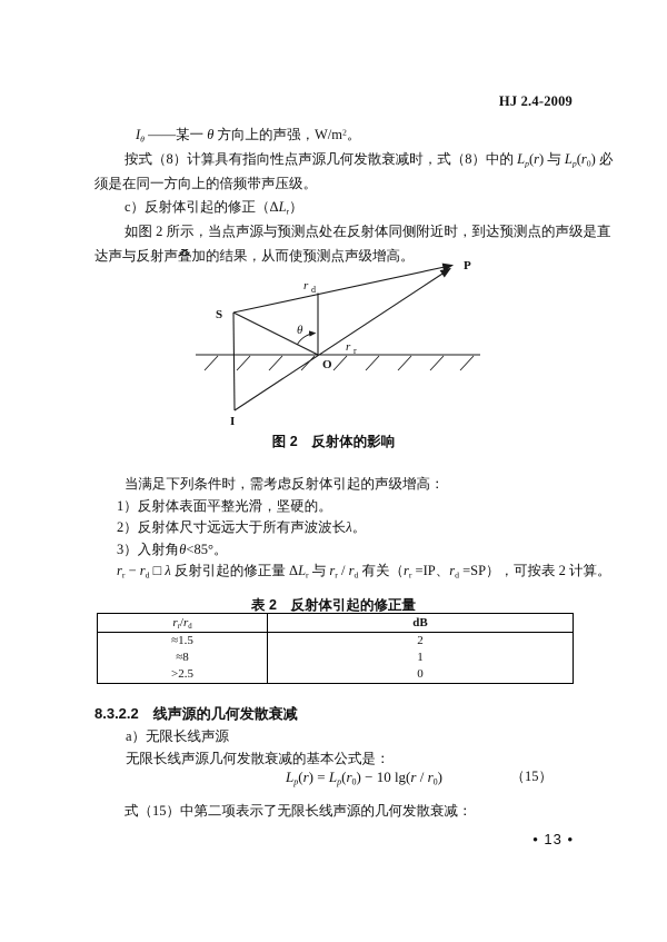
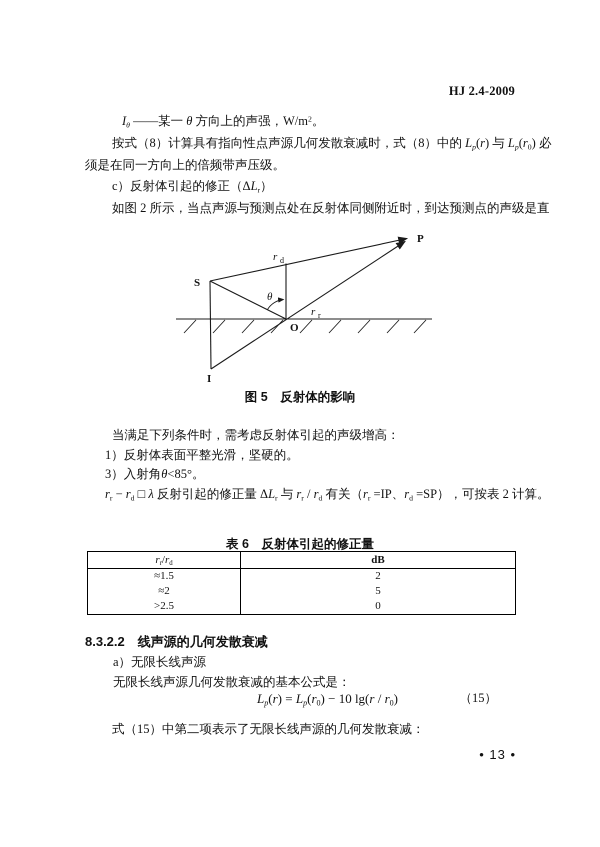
  HJ 2.4-2009
  Iθ ——某一 θ 方向上的声强，W/m2。
  按式（8）计算具有指向性点声源几何发散衰减时，式（8）中的 Lp(r) 与 Lp(r0) 必
  须是在同一方向上的倍频带声压级。
  c）反射体引起的修正（ΔLr）
  如图 2 所示，当点声源与预测点处在反射体同侧附近时，到达预测点的声级是直
- 达声与反射声叠加的结果，从而使预测点声级增高。
  S
  P
  O
  I
  θ
  r
  d
  r
  r
- 图 2 反射体的影响
+ 图 5 反射体的影响
  当满足下列条件时，需考虑反射体引起的声级增高：
  1）反射体表面平整光滑，坚硬的。
- 2）反射体尺寸远远大于所有声波波长λ。
  3）入射角θ<85°。
  rr − rd □ λ 反射引起的修正量 ΔLr 与 rr / rd 有关（rr =IP、rd =SP），可按表 2 计算。
- 表 2 反射体引起的修正量
+ 表 6 反射体引起的修正量
  dB
  ≈1.5
  2
- ≈8
+ ≈2
- 1
+ 5
  >2.5
  0
  8.3.2.2 线声源的几何发散衰减
  a）无限长线声源
  无限长线声源几何发散衰减的基本公式是：
  Lp(r) = Lp(r0) − 10 lg(r / r0)
  （15）
  式（15）中第二项表示了无限长线声源的几何发散衰减：
  • 13 •
